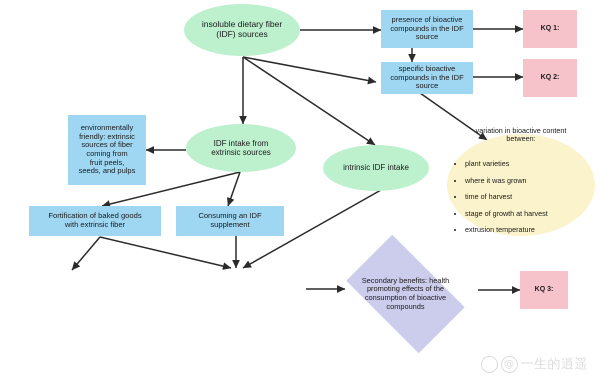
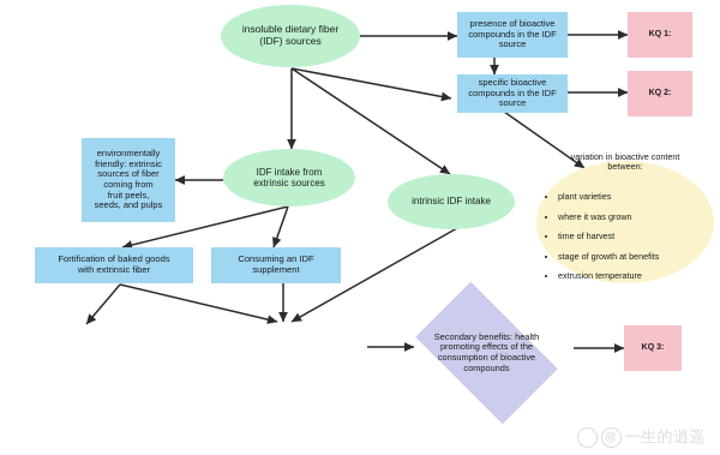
  insoluble dietary fiber
  (IDF) sources
  presence of bioactive
  compounds in the IDF
  source
  specific bioactive
  compounds in the IDF
  source
  environmentally
  friendly: extrinsic
  sources of fiber
  coming from
  fruit peels,
  seeds, and pulps
  IDF intake from
  extrinsic sources
  intrinsic IDF intake
  variation in bioactive content
  between:
  plant varieties
  where it was grown
  time of harvest
- stage of growth at harvest
+ stage of growth at benefits
  extrusion temperature
  Fortification of baked goods
  with extrinsic fiber
  Consuming an IDF
  supplement
  Secondary benefits: health
  promoting effects of the
  consumption of bioactive
  compounds
  @
  一生的逍遥
